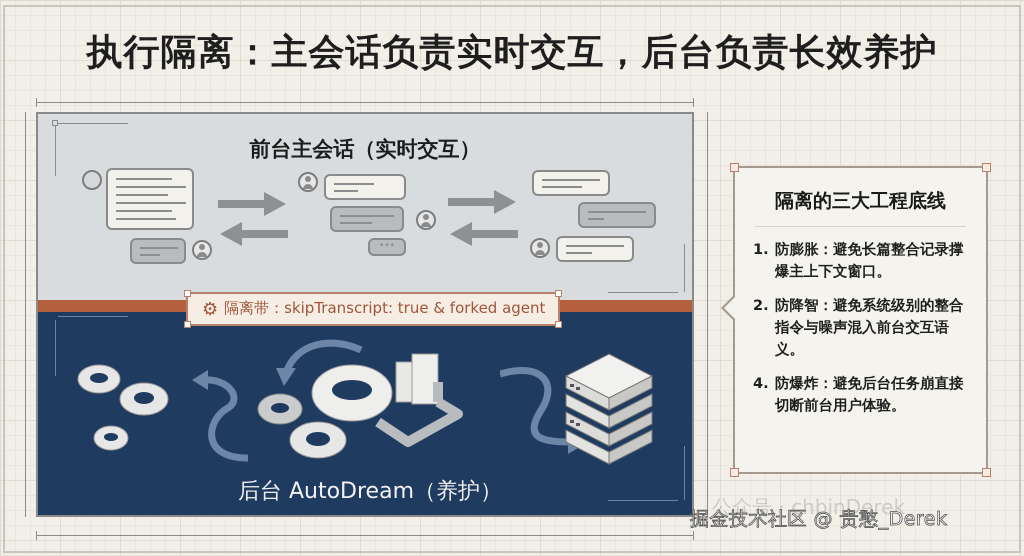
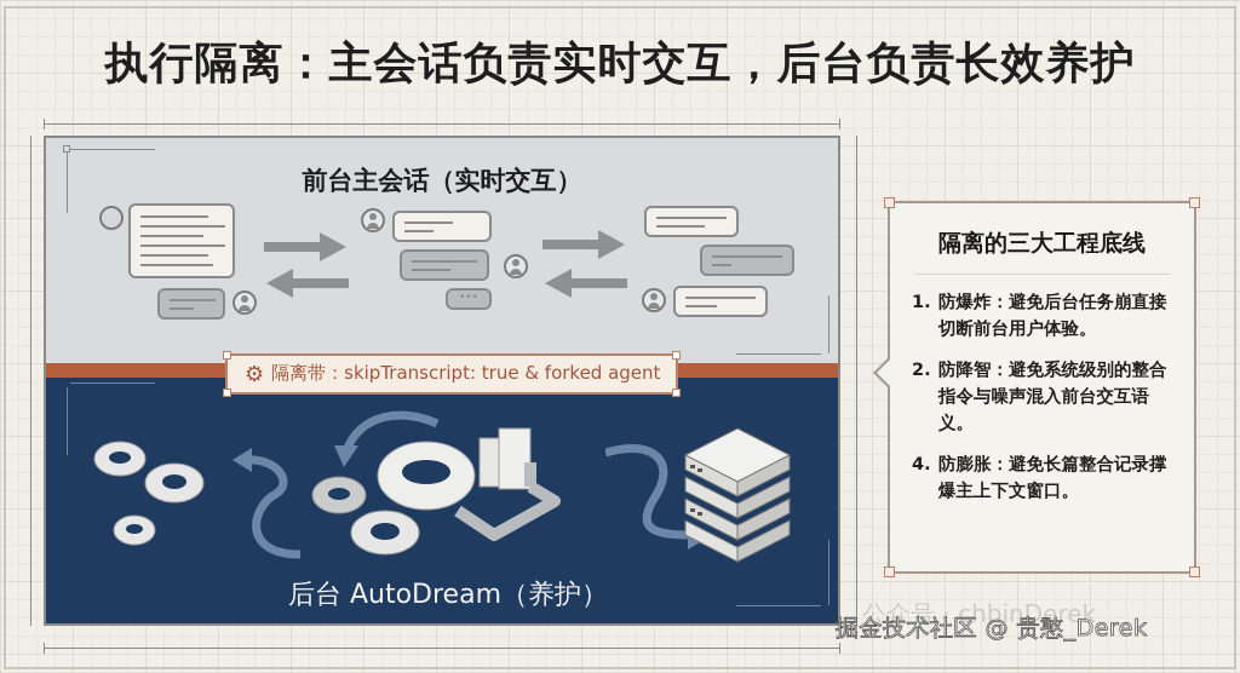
  执行隔离：主会话负责实时交互，后台负责长效养护
  前台主会话（实时交互）
  •••
  后台 AutoDream（养护）
  ⚙
  隔离带：skipTranscript: true & forked agent
  隔离的三大工程底线
  1.
- 防膨胀：避免长篇整合记录撑爆主上下文窗口。
+ 防爆炸：避免后台任务崩直接切断前台用户体验。
  2.
  防降智：避免系统级别的整合指令与噪声混入前台交互语义。
  4.
- 防爆炸：避免后台任务崩直接切断前台用户体验。
+ 防膨胀：避免长篇整合记录撑爆主上下文窗口。
  公众号 · chbinDerek
  掘金技术社区 @ 贵憨_Derek
